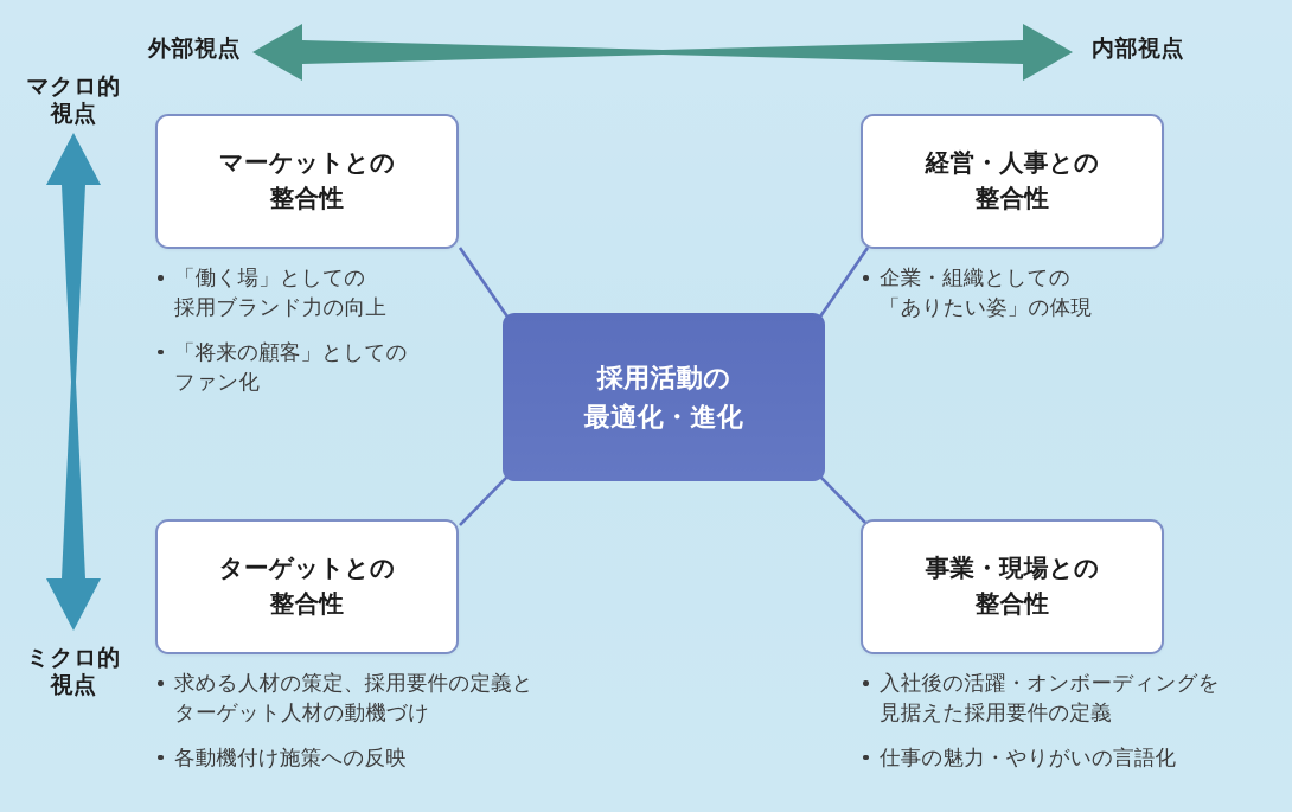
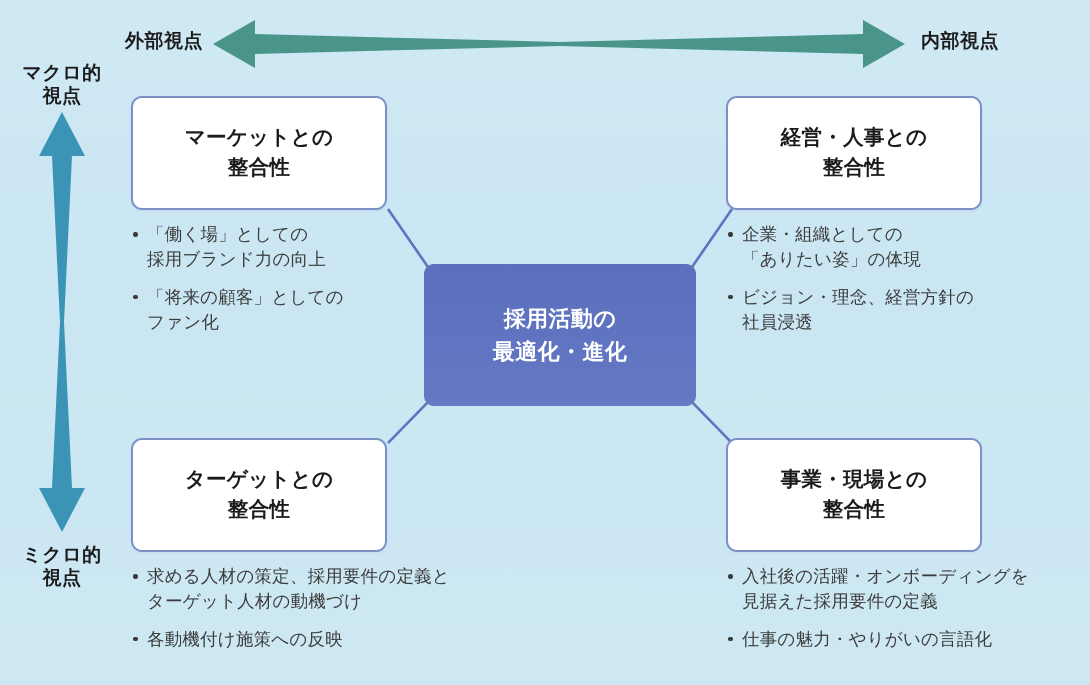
  外部視点
  内部視点
  マクロ的
  視点
  ミクロ的
  視点
  採用活動の
  最適化・進化
  マーケットとの
  整合性
  「働く場」としての
  採用ブランド力の向上
  「将来の顧客」としての
  ファン化
  経営・人事との
  整合性
  企業・組織としての
  「ありたい姿」の体現
+ ビジョン・理念、経営方針の
+ 社員浸透
  ターゲットとの
  整合性
  求める人材の策定、採用要件の定義と
  ターゲット人材の動機づけ
  各動機付け施策への反映
  事業・現場との
  整合性
  入社後の活躍・オンボーディングを
  見据えた採用要件の定義
  仕事の魅力・やりがいの言語化
